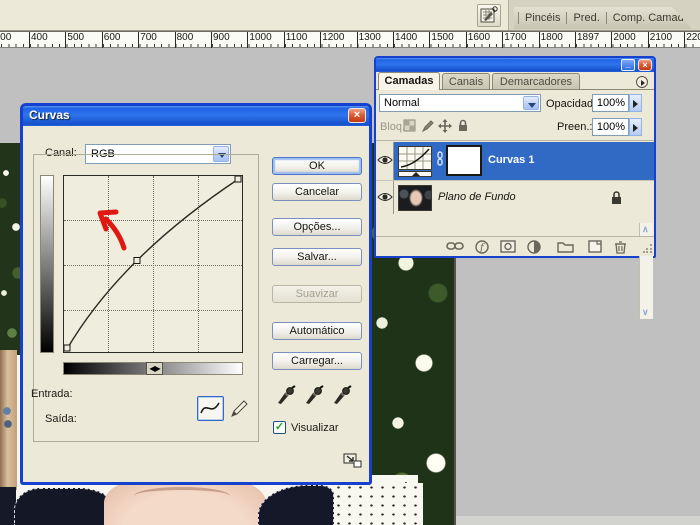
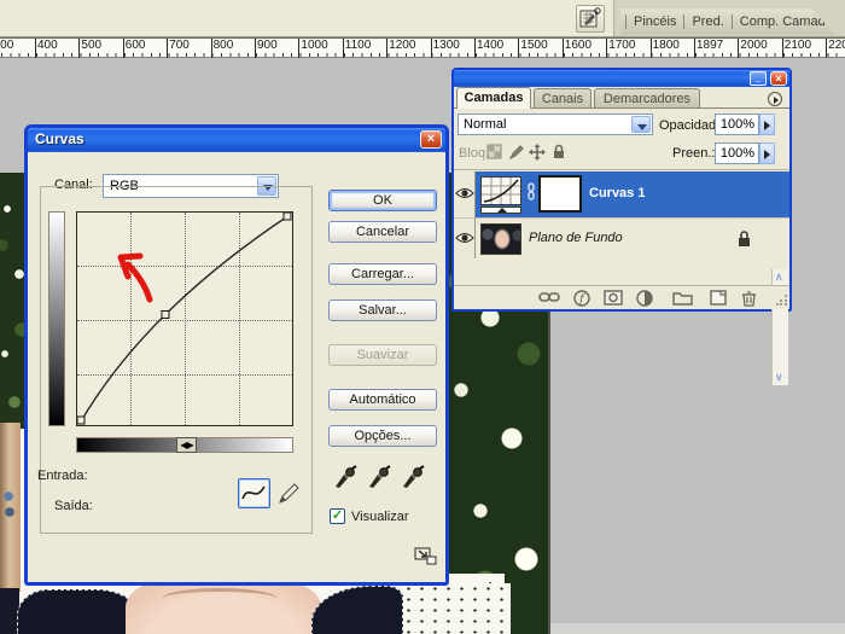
  Pincéis
  Pred.
  Comp. Camad
  400
  500
  600
  700
  800
  900
  1000
  1100
  1200
  1300
  1400
  1500
  1600
  1700
  1800
  1897
  2000
  2100
  Curvas
  ×
  Canal:
  RGB
  ◀▶
  Entrada:
  Saída:
  OK
  Cancelar
- Opções...
+ Carregar...
  Salvar...
  Suavizar
  Automático
- Carregar...
+ Opções...
  ✓
  Visualizar
  _
  ×
  Camadas
  Canais
  Demarcadores
  Normal
  Opacidad
  100%
  Preen.:
  100%
  Curvas 1
  Plano de Fundo
  ∧
  ∨
  f
